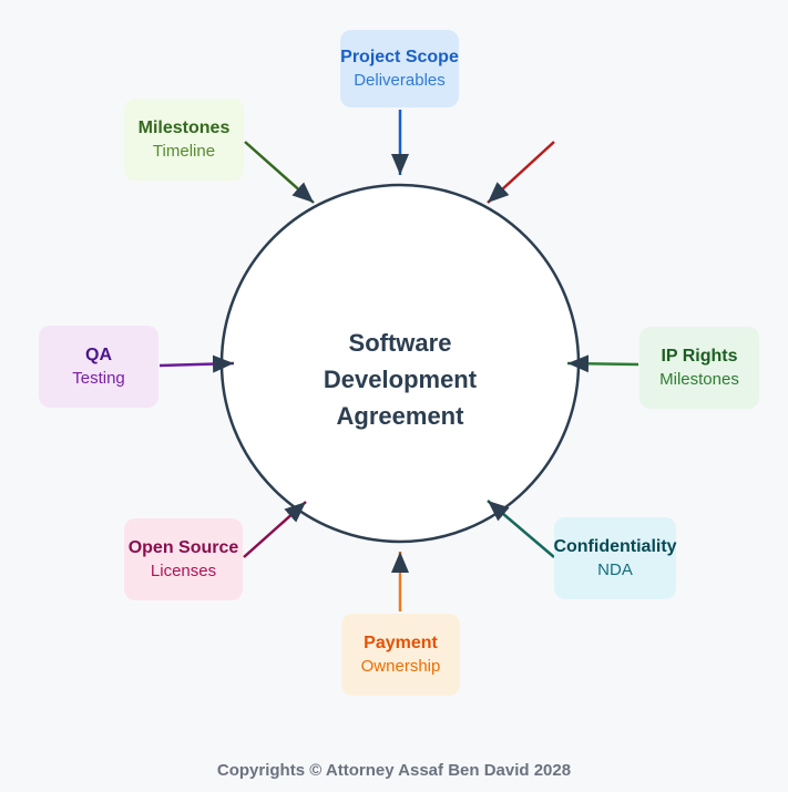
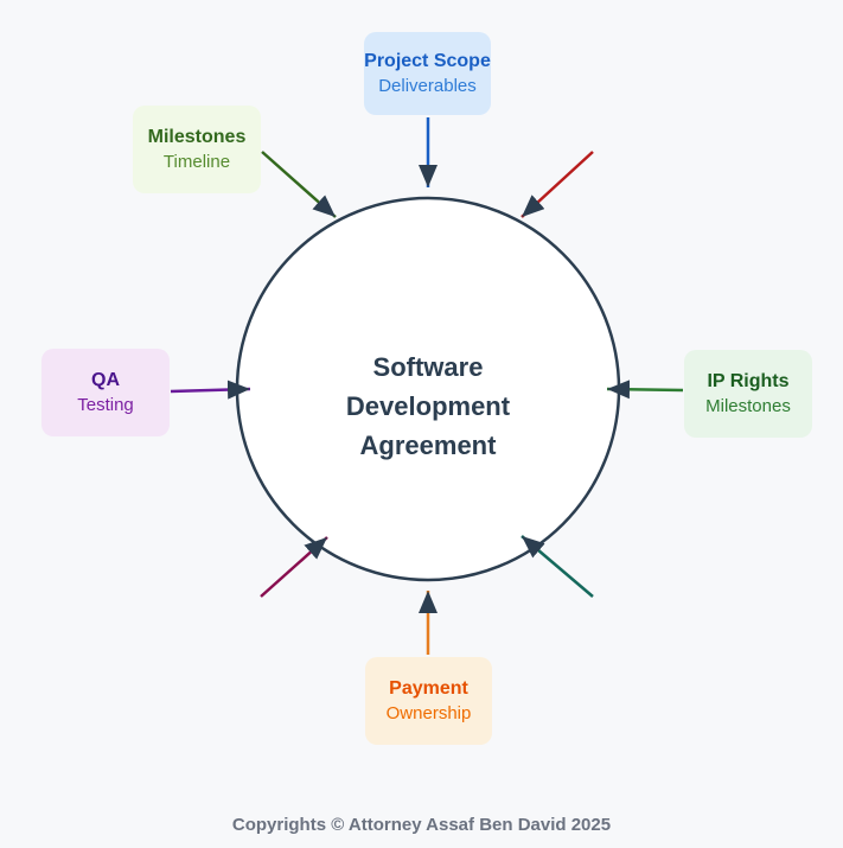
  Software
  Development
  Agreement
  Project Scope
  Deliverables
  Milestones
  Timeline
  QA
  Testing
  IP Rights
  Milestones
- Open Source
- Licenses
- Confidentiality
- NDA
  Payment
  Ownership
- Copyrights © Attorney Assaf Ben David 2028
+ Copyrights © Attorney Assaf Ben David 2025
